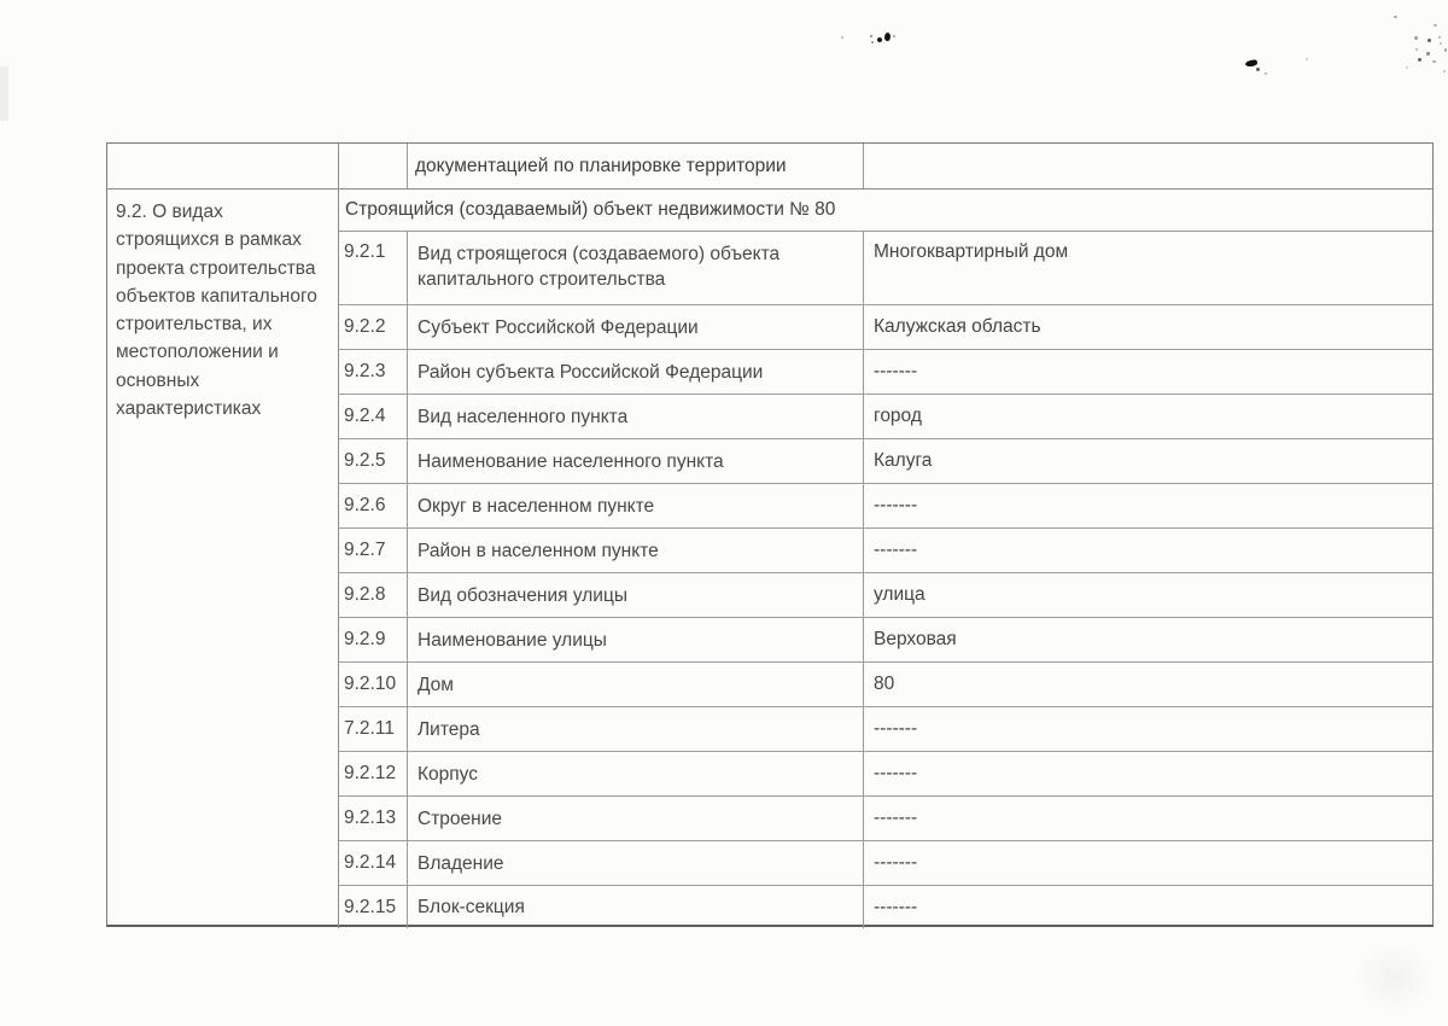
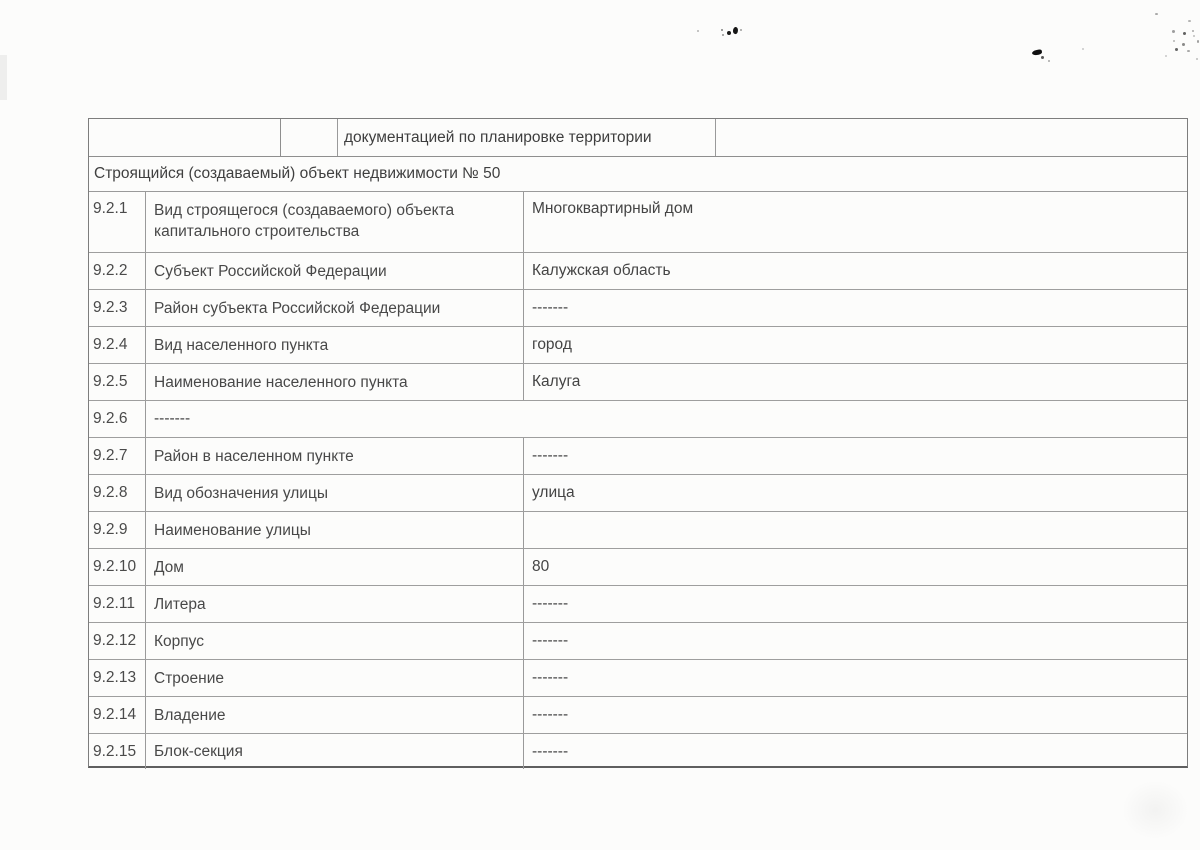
  документацией по планировке территории
- 9.2. О видах
- строящихся в рамках
- проекта строительства
- объектов капитального
- строительства, их
- местоположении и
- основных
- характеристиках
- Строящийся (создаваемый) объект недвижимости № 80
+ Строящийся (создаваемый) объект недвижимости № 50
  9.2.1
  Вид строящегося (создаваемого) объекта капитального строительства
  Многоквартирный дом
  9.2.2
  Субъект Российской Федерации
  Калужская область
  9.2.3
  Район субъекта Российской Федерации
  -------
  9.2.4
  Вид населенного пункта
  город
  9.2.5
  Наименование населенного пункта
  Калуга
  9.2.6
- Округ в населенном пункте
  -------
  9.2.7
  Район в населенном пункте
  -------
  9.2.8
  Вид обозначения улицы
  улица
  9.2.9
  Наименование улицы
- Верховая
  9.2.10
  Дом
  80
- 7.2.11
+ 9.2.11
  Литера
  -------
  9.2.12
  Корпус
  -------
  9.2.13
  Строение
  -------
  9.2.14
  Владение
  -------
  9.2.15
  Блок-секция
  -------
